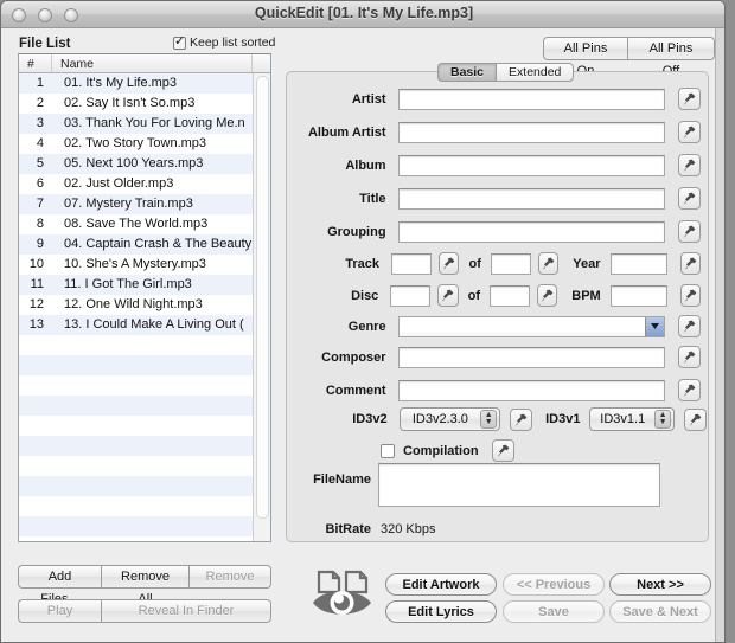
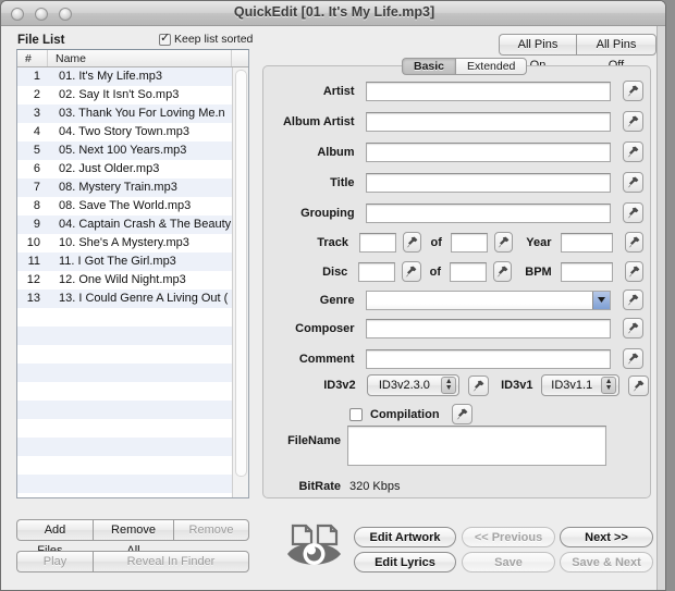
  QuickEdit [01. It's My Life.mp3]
  File List
  Keep list sorted
  #
  Name
  1
  01. It's My Life.mp3
  2
  02. Say It Isn't So.mp3
  3
  03. Thank You For Loving Me.n
  4
- 02. Two Story Town.mp3
+ 04. Two Story Town.mp3
  5
  05. Next 100 Years.mp3
  6
  02. Just Older.mp3
  7
- 07. Mystery Train.mp3
+ 08. Mystery Train.mp3
  8
  08. Save The World.mp3
  9
  04. Captain Crash & The Beauty
  10
  10. She's A Mystery.mp3
  11
  11. I Got The Girl.mp3
  12
  12. One Wild Night.mp3
  13
- 13. I Could Make A Living Out (
+ 13. I Could Genre A Living Out (
  Remove
  Play
  Reveal In Finder
  All Pins
  All Pins
  Basic
  Extended
  Artist
  Album Artist
  Album
  Title
  Grouping
  Track
  of
  Year
  Disc
  of
  BPM
  Genre
  Composer
  Comment
  ID3v2
  ID3v2.3.0
  ID3v1
  ID3v1.1
  Compilation
  FileName
  BitRate
  320 Kbps
  Edit Artwork
  << Previous
  Next >>
  Edit Lyrics
  Save
  Save & Next
